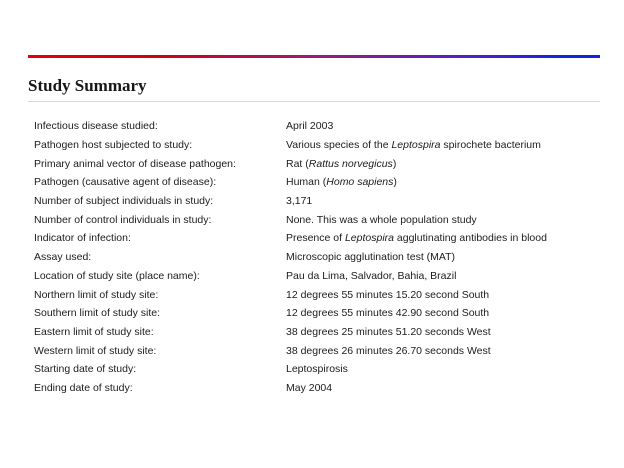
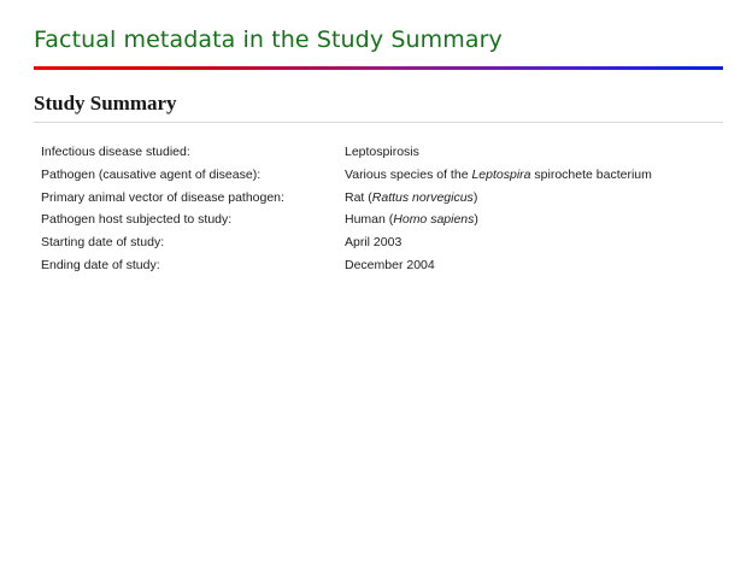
+ Factual metadata in the Study Summary
  Study Summary
- Infectious disease studied:	April 2003
+ Infectious disease studied:	Leptospirosis
- Pathogen host subjected to study:	Various species of the Leptospira spirochete bacterium
+ Pathogen (causative agent of disease):	Various species of the Leptospira spirochete bacterium
  Primary animal vector of disease pathogen:	Rat (Rattus norvegicus)
- Pathogen (causative agent of disease):	Human (Homo sapiens)
+ Pathogen host subjected to study:	Human (Homo sapiens)
- Number of subject individuals in study:	3,171
- Number of control individuals in study:	None. This was a whole population study
- Indicator of infection:	Presence of Leptospira agglutinating antibodies in blood
- Assay used:	Microscopic agglutination test (MAT)
- Location of study site (place name):	Pau da Lima, Salvador, Bahia, Brazil
- Northern limit of study site:	12 degrees 55 minutes 15.20 second South
- Southern limit of study site:	12 degrees 55 minutes 42.90 second South
- Eastern limit of study site:	38 degrees 25 minutes 51.20 seconds West
- Western limit of study site:	38 degrees 26 minutes 26.70 seconds West
- Starting date of study:	Leptospirosis
+ Starting date of study:	April 2003
- Ending date of study:	May 2004
+ Ending date of study:	December 2004
